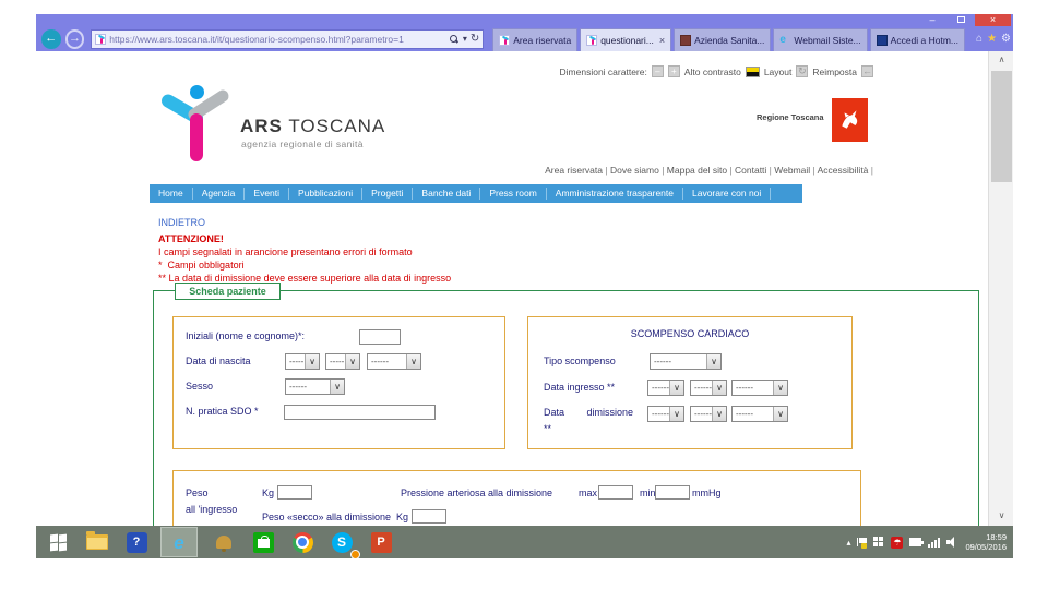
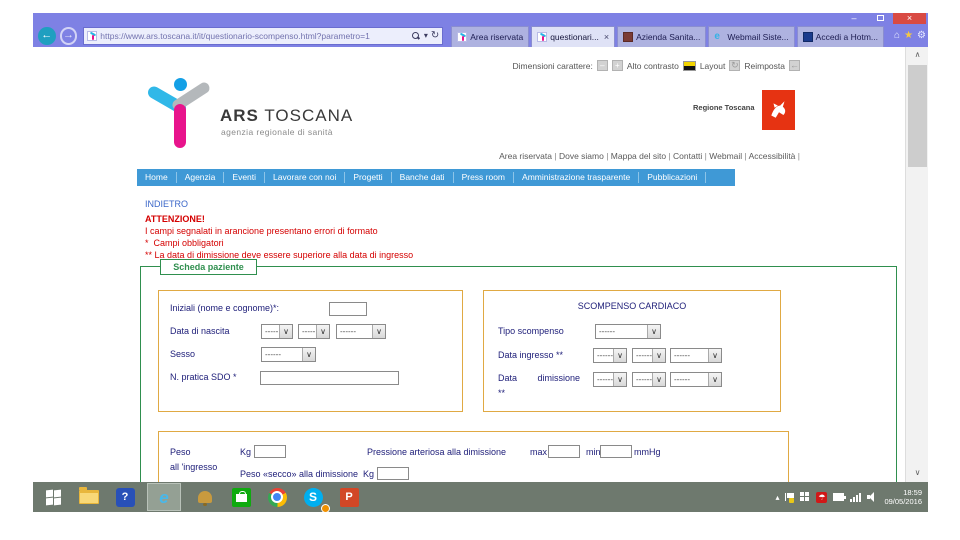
  –
  ×
  ←
  →
  https://www.ars.toscana.it/it/questionario-scompenso.html?parametro=1
  ▾
  ↻
  Area riservata
  questionari...
  ×
  Azienda Sanita...
  e
  Webmail Siste...
  Accedi a Hotm...
  ⌂
  ★
  ⚙
  Dimensioni carattere:
  –
  +
  Alto contrasto
  Layout
  ↻
  Reimposta
  ←
  ARS TOSCANA
  agenzia regionale di sanità
  Regione Toscana
  Area riservata Dove siamo Mappa del sito Contatti Webmail Accessibilità
  Home
  Agenzia
  Eventi
- Pubblicazioni
+ Lavorare con noi
  Progetti
  Banche dati
  Press room
  Amministrazione trasparente
- Lavorare con noi
+ Pubblicazioni
  INDIETRO
  ATTENZIONE!
  I campi segnalati in arancione presentano errori di formato
  * Campi obbligatori
  ** La data di dimissione deve essere superiore alla data di ingresso
  Scheda paziente
  Iniziali (nome e cognome)*:
  Data di nascita
  -----
  ∨
  -----
  ∨
  ------
  ∨
  Sesso
  ------
  ∨
  N. pratica SDO *
  SCOMPENSO CARDIACO
  Tipo scompenso
  ------
  ∨
  Data ingresso **
  ------
  ∨
  ------
  ∨
  ------
  ∨
  Data
  dimissione
  **
  ------
  ∨
  ------
  ∨
  ------
  ∨
  Peso
  all 'ingresso
  Kg
  Pressione arteriosa alla dimissione
  max
  min
  mmHg
  Peso «secco» alla dimissione
  Kg
  ∧
  ∨
  ?
  e
  S
  P
  ▴
  ☂
  18:59
  09/05/2016
